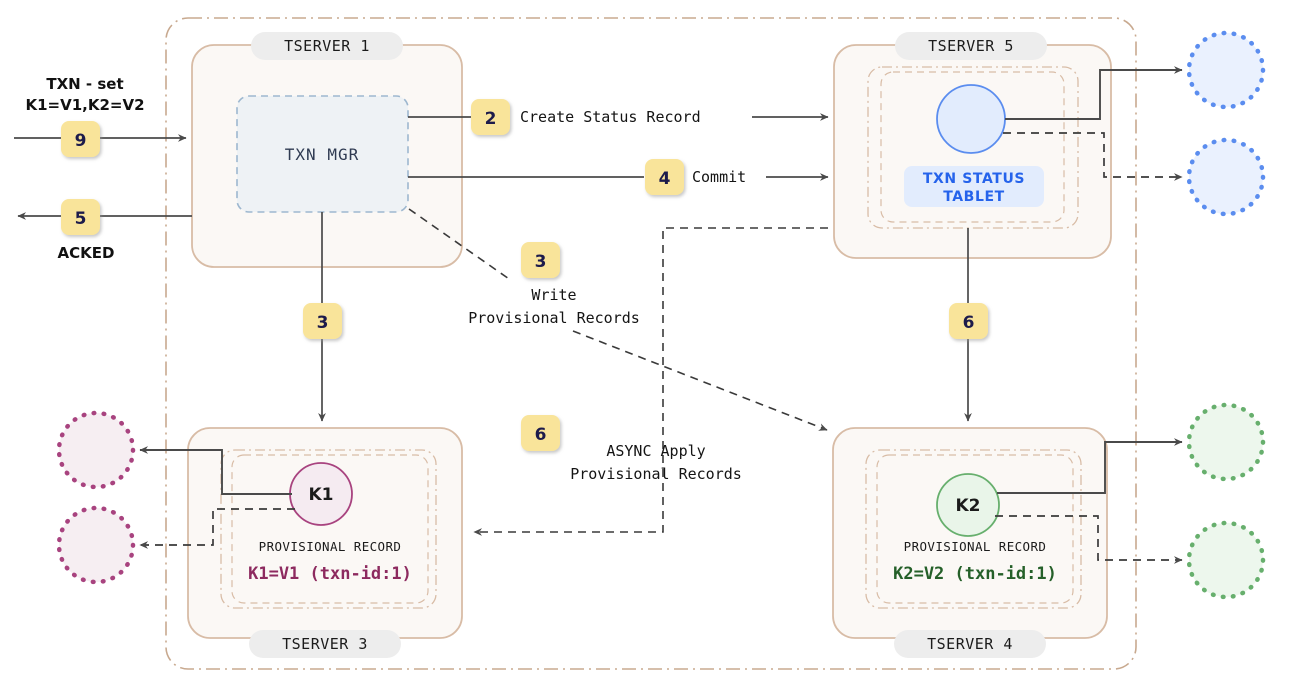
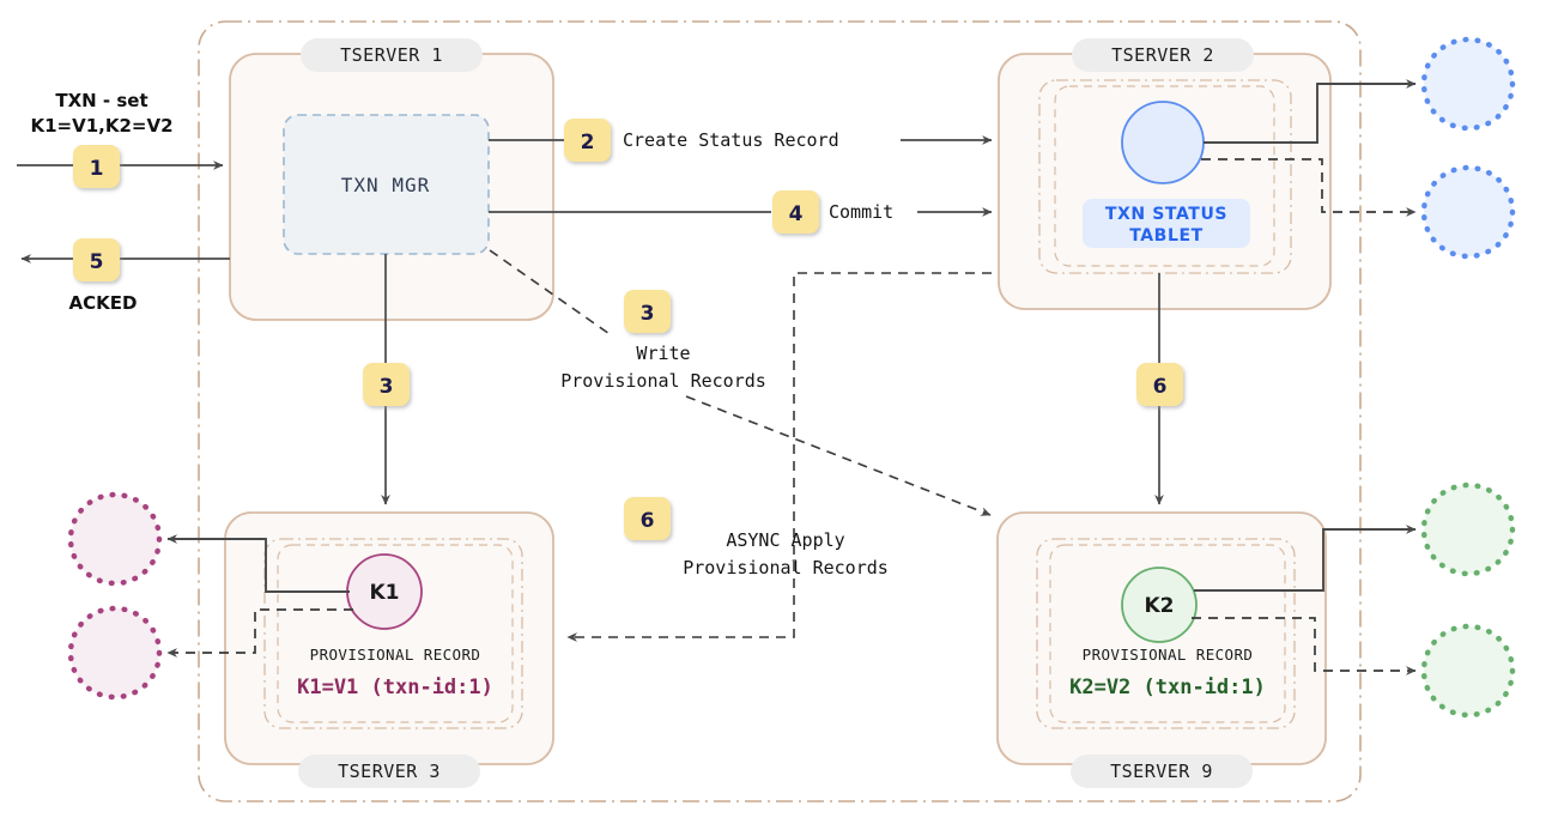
  TSERVER 1
- TSERVER 5
+ TSERVER 2
  TSERVER 3
- TSERVER 4
+ TSERVER 9
  TXN MGR
  TXN STATUS
  TABLET
  K1
  PROVISIONAL RECORD
  K1=V1 (txn-id:1)
  K2
  PROVISIONAL RECORD
  K2=V2 (txn-id:1)
  TXN - set
  K1=V1,K2=V2
  ACKED
  Create Status Record
  Commit
  Write
  Provisional Records
  ASYNC Apply
  Provisional Records
- 9
+ 1
  2
  3
  3
  4
  5
  6
  6
